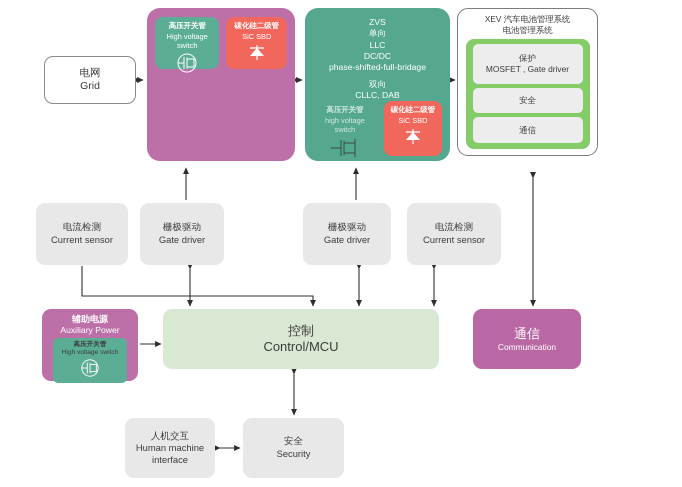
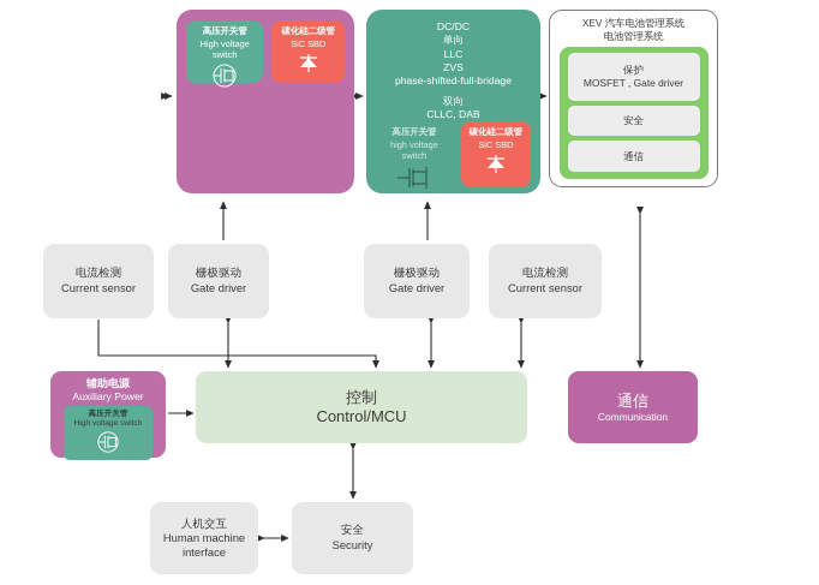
- 电网
- Grid
  高压开关管
  High voltage switch
  碳化硅二级管
  SiC SBD
- ZVS
+ DC/DC
  单向
  LLC
- DC/DC
+ ZVS
  phase-shifted-full-bridage 双向
  CLLC, DAB
  高压开关管
  high voltage switch
  碳化硅二级管
  SiC SBD
  XEV 汽车电池管理系统
  电池管理系统
  保护
  MOSFET , Gate driver
  安全
  通信
  电流检测
  Current sensor
  栅极驱动
  Gate driver
  栅极驱动
  Gate driver
  电流检测
  Current sensor
  辅助电源
  Auxiliary Power
  控制
  Control/MCU
  通信
  Communication
  人机交互
  Human machine interface
  安全
  Security
